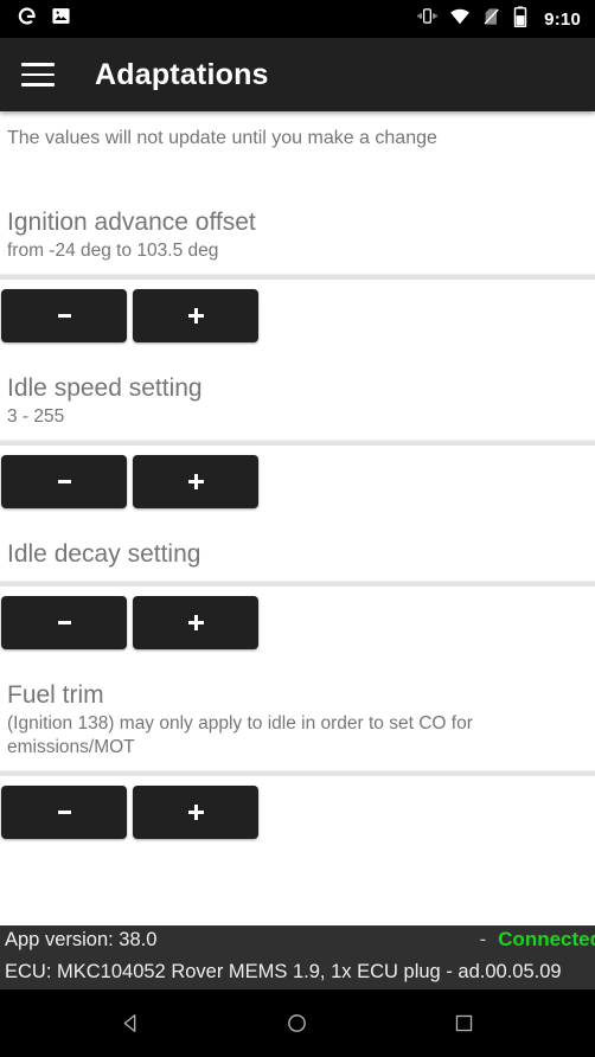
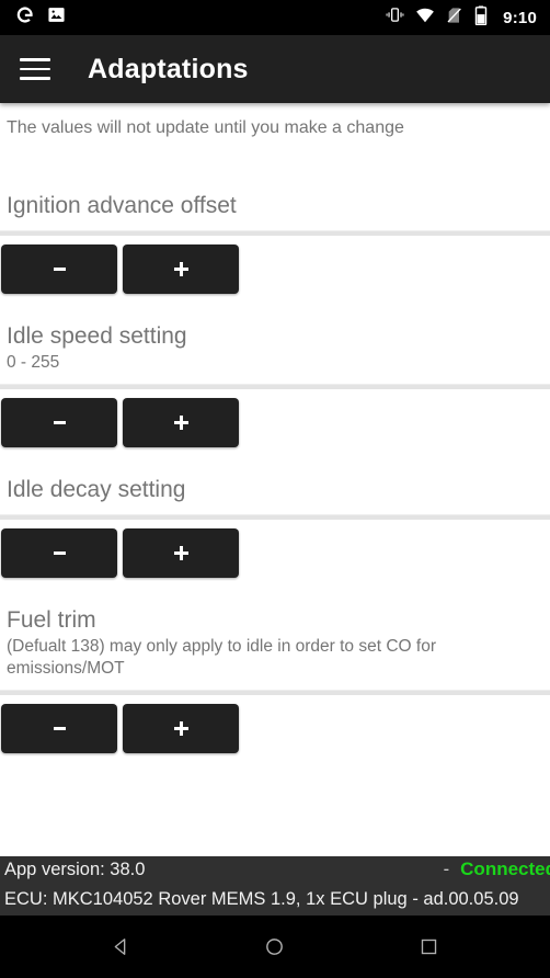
  9:10
  Adaptations
  The values will not update until you make a change
  Ignition advance offset
- from -24 deg to 103.5 deg
  Idle speed setting
- 3 - 255
+ 0 - 255
  Idle decay setting
  Fuel trim
- (Ignition 138) may only apply to idle in order to set CO for emissions/MOT
+ (Defualt 138) may only apply to idle in order to set CO for emissions/MOT
  App version: 38.0
  -
  Connecte
  ECU: MKC104052 Rover MEMS 1.9, 1x ECU plug - ad.00.05.09
